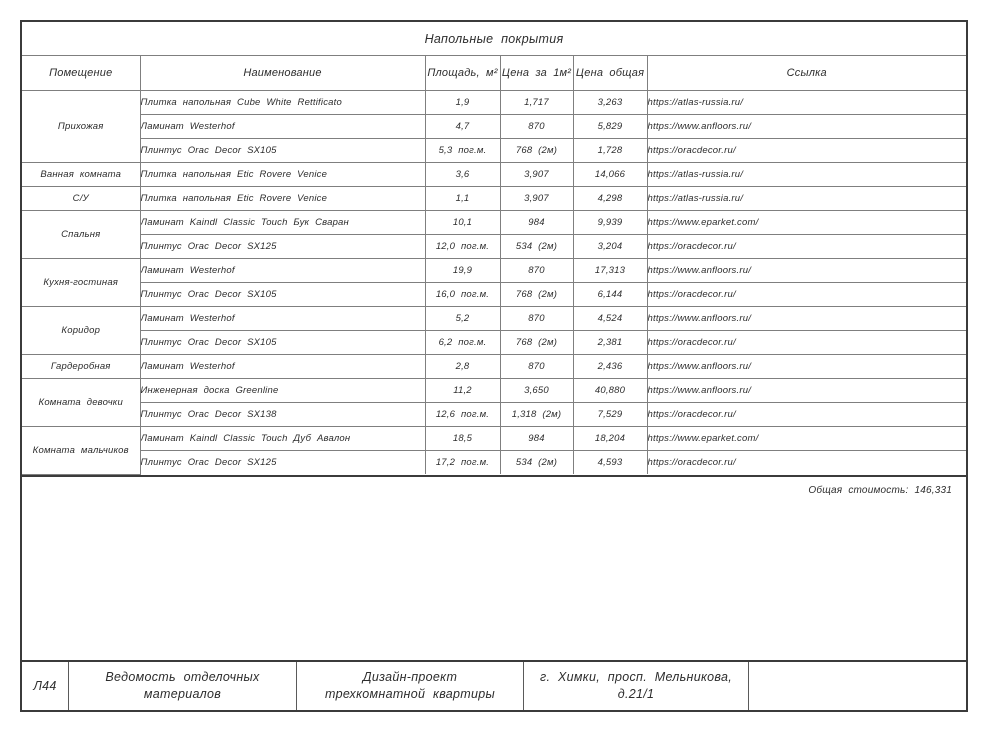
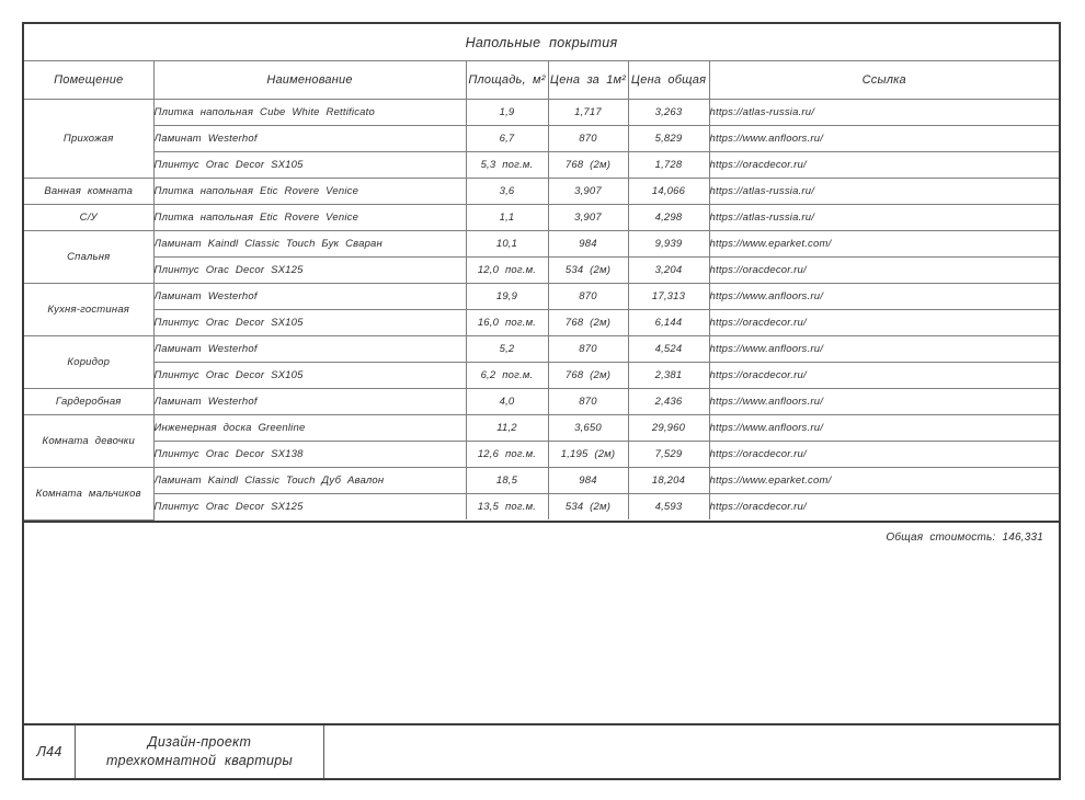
  Напольные покрытия
  Помещение	Наименование	Площадь, м²	Цена за 1м²	Цена общая	Ссылка
  Прихожая	Плитка напольная Cube White Rettificato	1,9	1,717	3,263	https://atlas-russia.ru/
- Ламинат Westerhof	4,7	870	5,829	https://www.anfloors.ru/
+ Ламинат Westerhof	6,7	870	5,829	https://www.anfloors.ru/
  Плинтус Orac Decor SX105	5,3 пог.м.	768 (2м)	1,728	https://oracdecor.ru/
  Ванная комната	Плитка напольная Etic Rovere Venice	3,6	3,907	14,066	https://atlas-russia.ru/
  С/У	Плитка напольная Etic Rovere Venice	1,1	3,907	4,298	https://atlas-russia.ru/
  Спальня	Ламинат Kaindl Classic Touch Бук Сваран	10,1	984	9,939	https://www.eparket.com/
  Плинтус Orac Decor SX125	12,0 пог.м.	534 (2м)	3,204	https://oracdecor.ru/
  Кухня-гостиная	Ламинат Westerhof	19,9	870	17,313	https://www.anfloors.ru/
  Плинтус Orac Decor SX105	16,0 пог.м.	768 (2м)	6,144	https://oracdecor.ru/
  Коридор	Ламинат Westerhof	5,2	870	4,524	https://www.anfloors.ru/
  Плинтус Orac Decor SX105	6,2 пог.м.	768 (2м)	2,381	https://oracdecor.ru/
- Гардеробная	Ламинат Westerhof	2,8	870	2,436	https://www.anfloors.ru/
+ Гардеробная	Ламинат Westerhof	4,0	870	2,436	https://www.anfloors.ru/
- Комната девочки	Инженерная доска Greenline	11,2	3,650	40,880	https://www.anfloors.ru/
+ Комната девочки	Инженерная доска Greenline	11,2	3,650	29,960	https://www.anfloors.ru/
- Плинтус Orac Decor SX138	12,6 пог.м.	1,318 (2м)	7,529	https://oracdecor.ru/
+ Плинтус Orac Decor SX138	12,6 пог.м.	1,195 (2м)	7,529	https://oracdecor.ru/
  Комната мальчиков	Ламинат Kaindl Classic Touch Дуб Авалон	18,5	984	18,204	https://www.eparket.com/
- Плинтус Orac Decor SX125	17,2 пог.м.	534 (2м)	4,593	https://oracdecor.ru/
+ Плинтус Orac Decor SX125	13,5 пог.м.	534 (2м)	4,593	https://oracdecor.ru/
  Общая стоимость: 146,331
  Л44
- Ведомость отделочных
- материалов
  Дизайн-проект
  трехкомнатной квартиры
- г. Химки, просп. Мельникова,
- д.21/1
